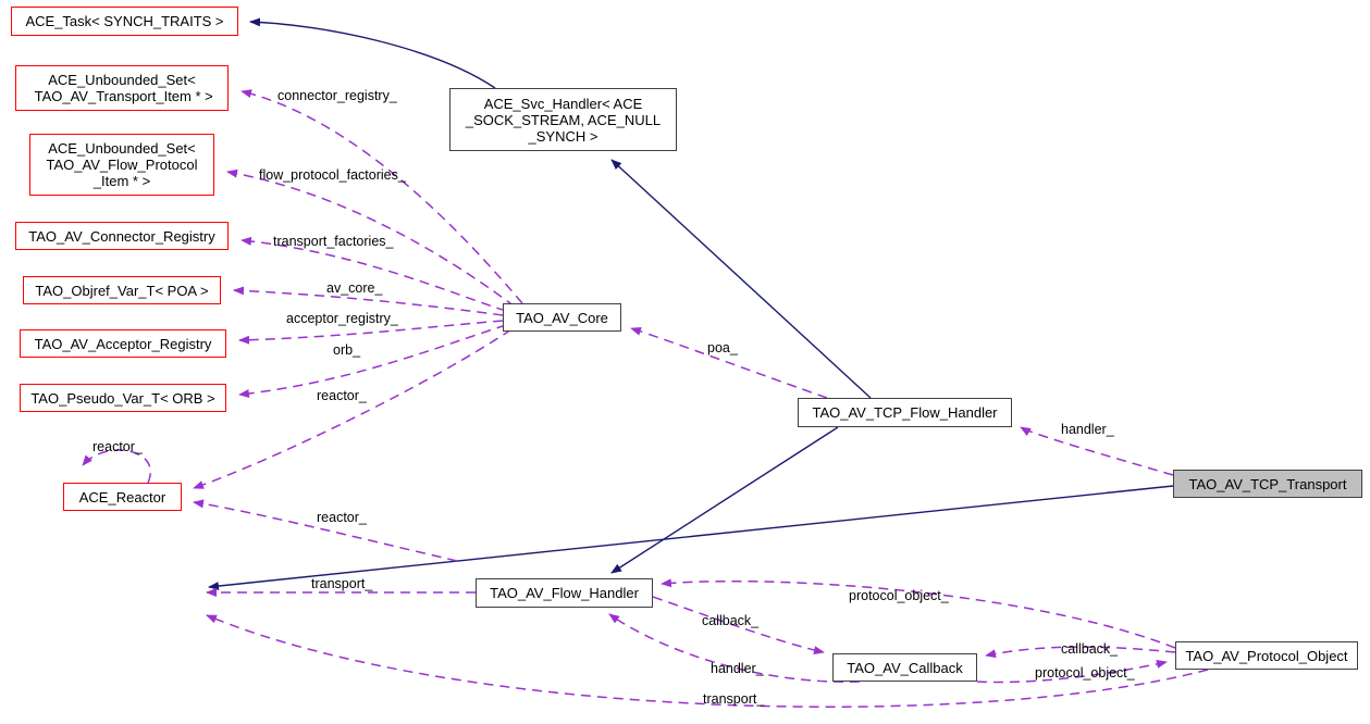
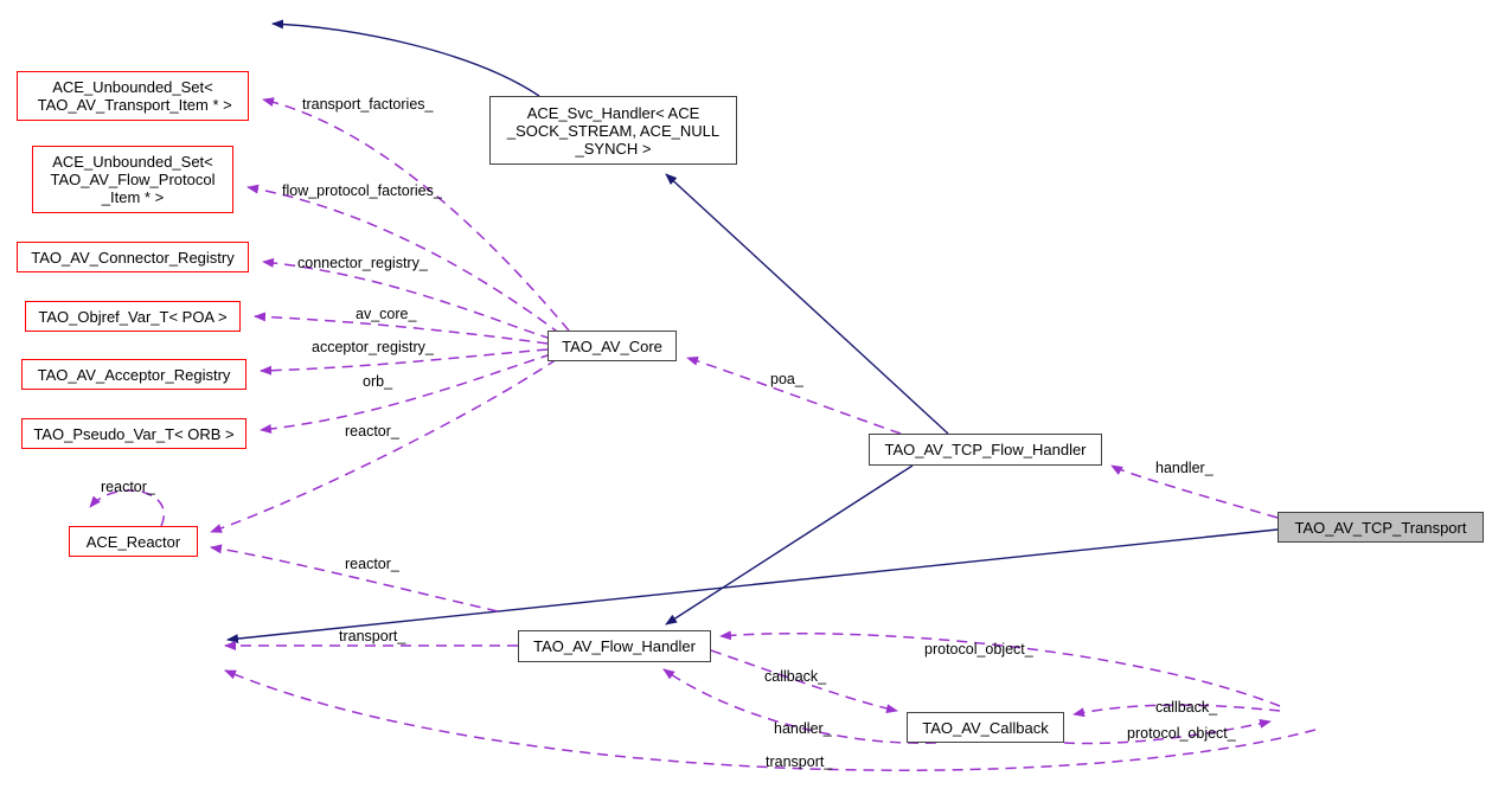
- ACE_Task< SYNCH_TRAITS >
  ACE_Unbounded_Set<
  TAO_AV_Transport_Item * >
  ACE_Unbounded_Set<
  TAO_AV_Flow_Protocol
  _Item * >
  TAO_AV_Connector_Registry
  TAO_Objref_Var_T< POA >
  TAO_AV_Acceptor_Registry
  TAO_Pseudo_Var_T< ORB >
  ACE_Reactor
  ACE_Svc_Handler< ACE
  _SOCK_STREAM, ACE_NULL
  _SYNCH >
  TAO_AV_Core
  TAO_AV_TCP_Flow_Handler
  TAO_AV_TCP_Transport
  TAO_AV_Flow_Handler
  TAO_AV_Callback
- TAO_AV_Protocol_Object
- connector_registry_
+ transport_factories_
  flow_protocol_factories_
- transport_factories_
+ connector_registry_
  av_core_
  acceptor_registry_
  orb_
  reactor_
  reactor_
  reactor_
  poa_
  handler_
  transport_
  protocol_object_
  callback_
  handler_
  callback_
  protocol_object_
  transport_
